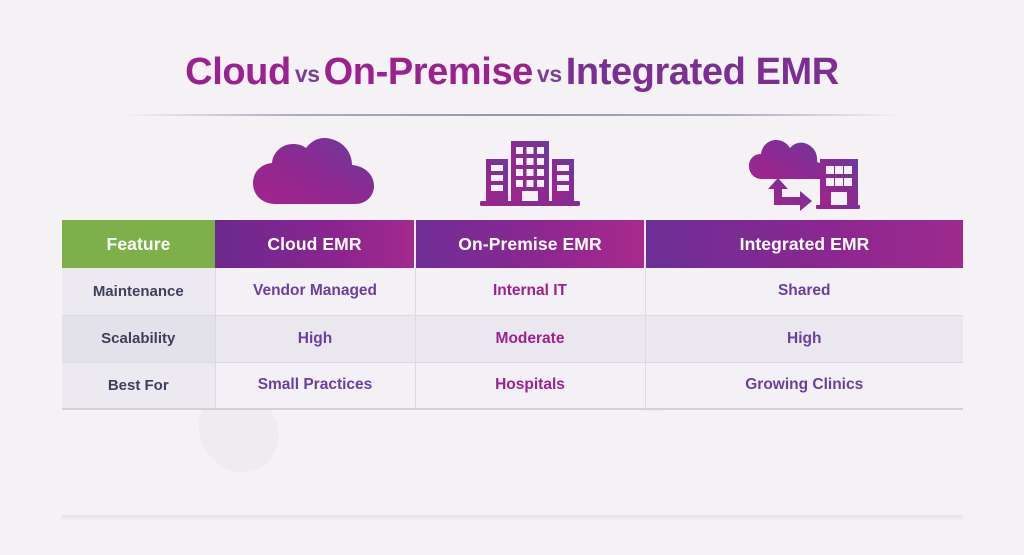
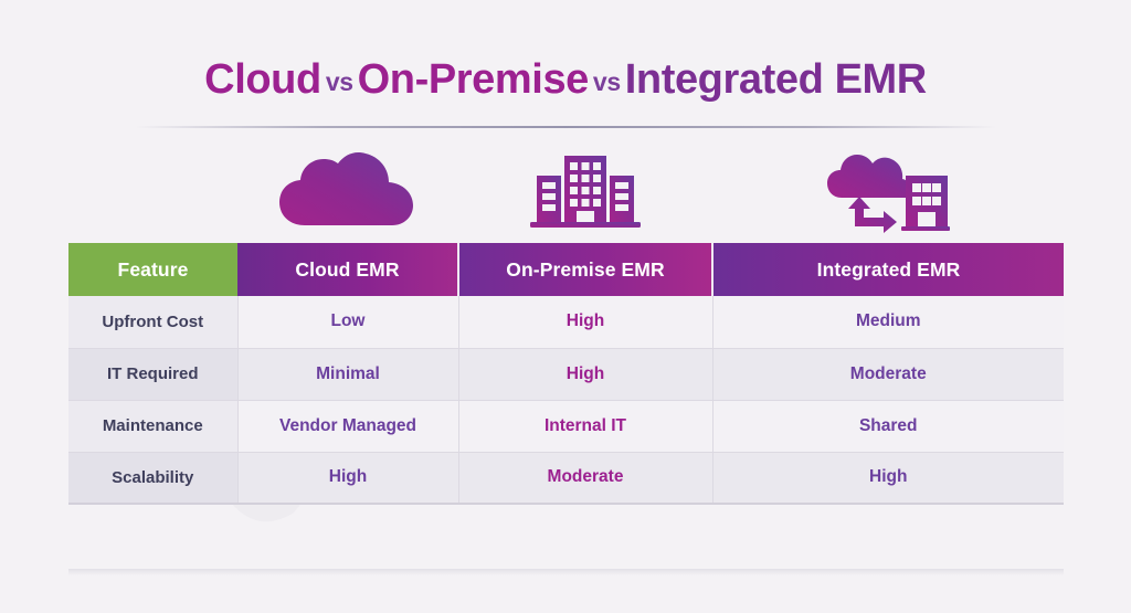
  Cloud vs On-Premise vs Integrated EMR
  Feature	Cloud EMR	On-Premise EMR	Integrated EMR
+ Upfront Cost	Low	High	Medium
+ IT Required	Minimal	High	Moderate
  Maintenance	Vendor Managed	Internal IT	Shared
  Scalability	High	Moderate	High
- Best For	Small Practices	Hospitals	Growing Clinics
